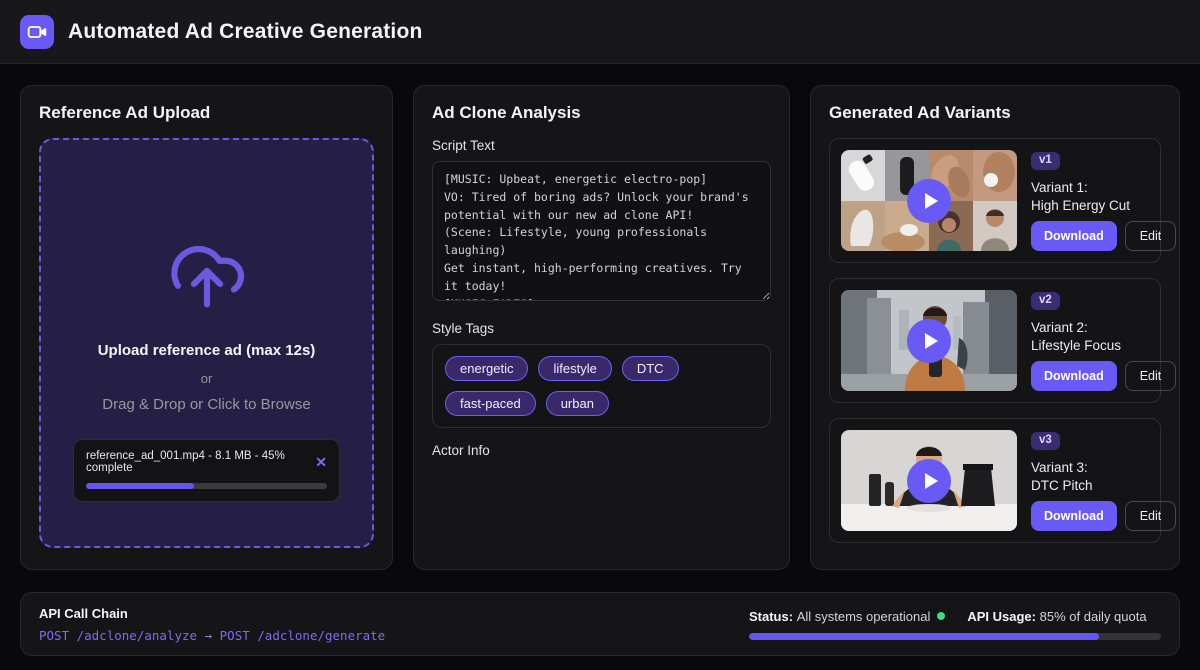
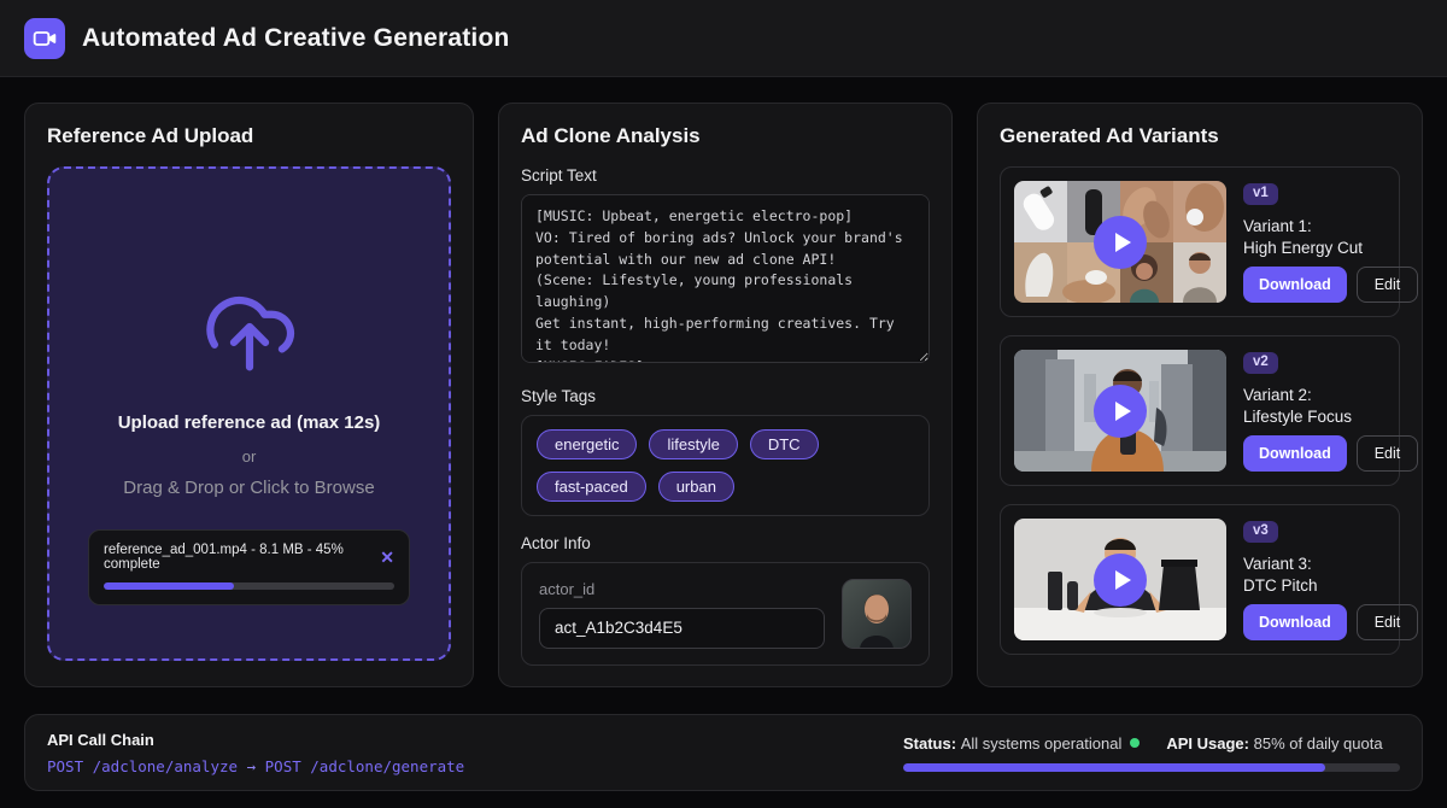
  Automated Ad Creative Generation
  Reference Ad Upload
  Upload reference ad (max 12s)
  or
  Drag & Drop or Click to Browse
  reference_ad_001.mp4 - 8.1 MB - 45% complete
  ✕
  Ad Clone Analysis
  Script Text
  [MUSIC: Upbeat, energetic electro-pop]
  Style Tags
  energetic
  lifestyle
  DTC
  fast-paced
  urban
  Actor Info
+ actor_id
+ act_A1b2C3d4E5
  Generated Ad Variants
  v1
  Variant 1:
  High Energy Cut
  Download
  Edit
  v2
  Variant 2:
  Lifestyle Focus
  Download
  Edit
  v3
  Variant 3:
  DTC Pitch
  Download
  Edit
  API Call Chain
  POST /adclone/analyze → POST /adclone/generate
  Status:
  All systems operational
  API Usage: 85% of daily quota
